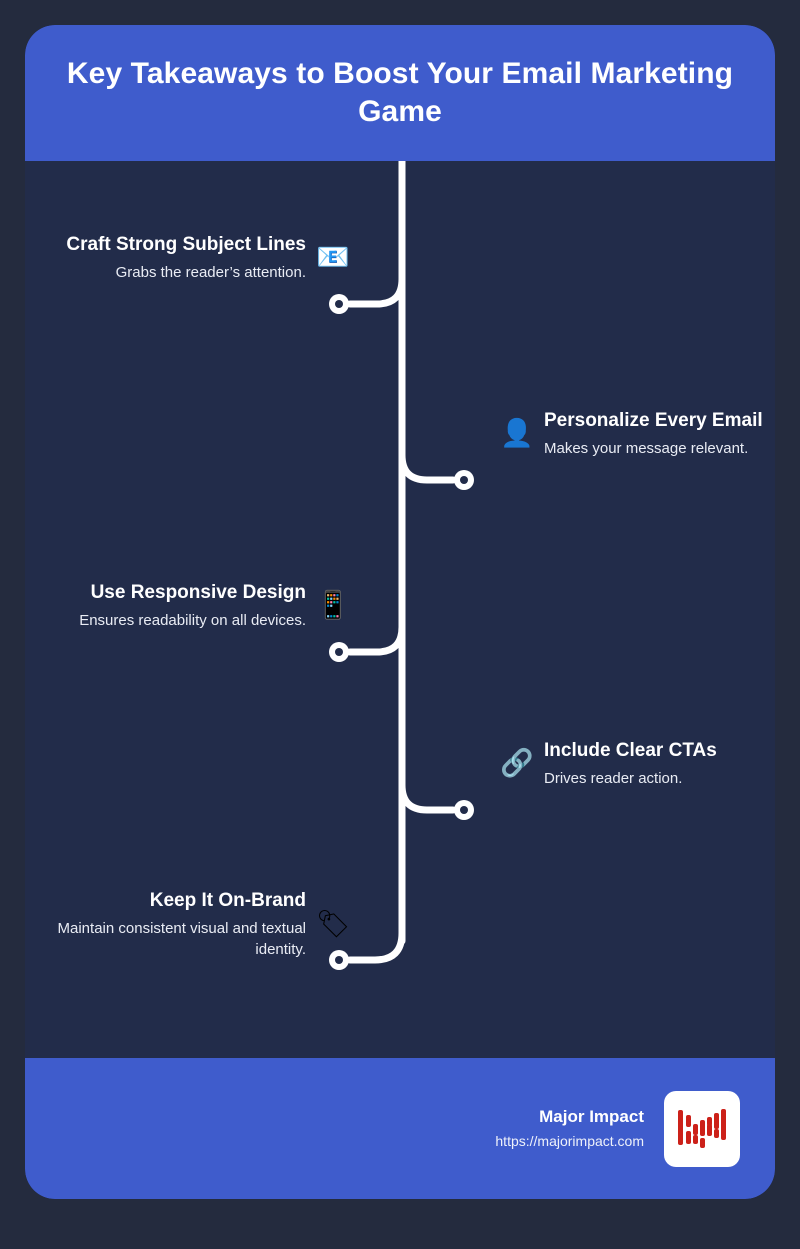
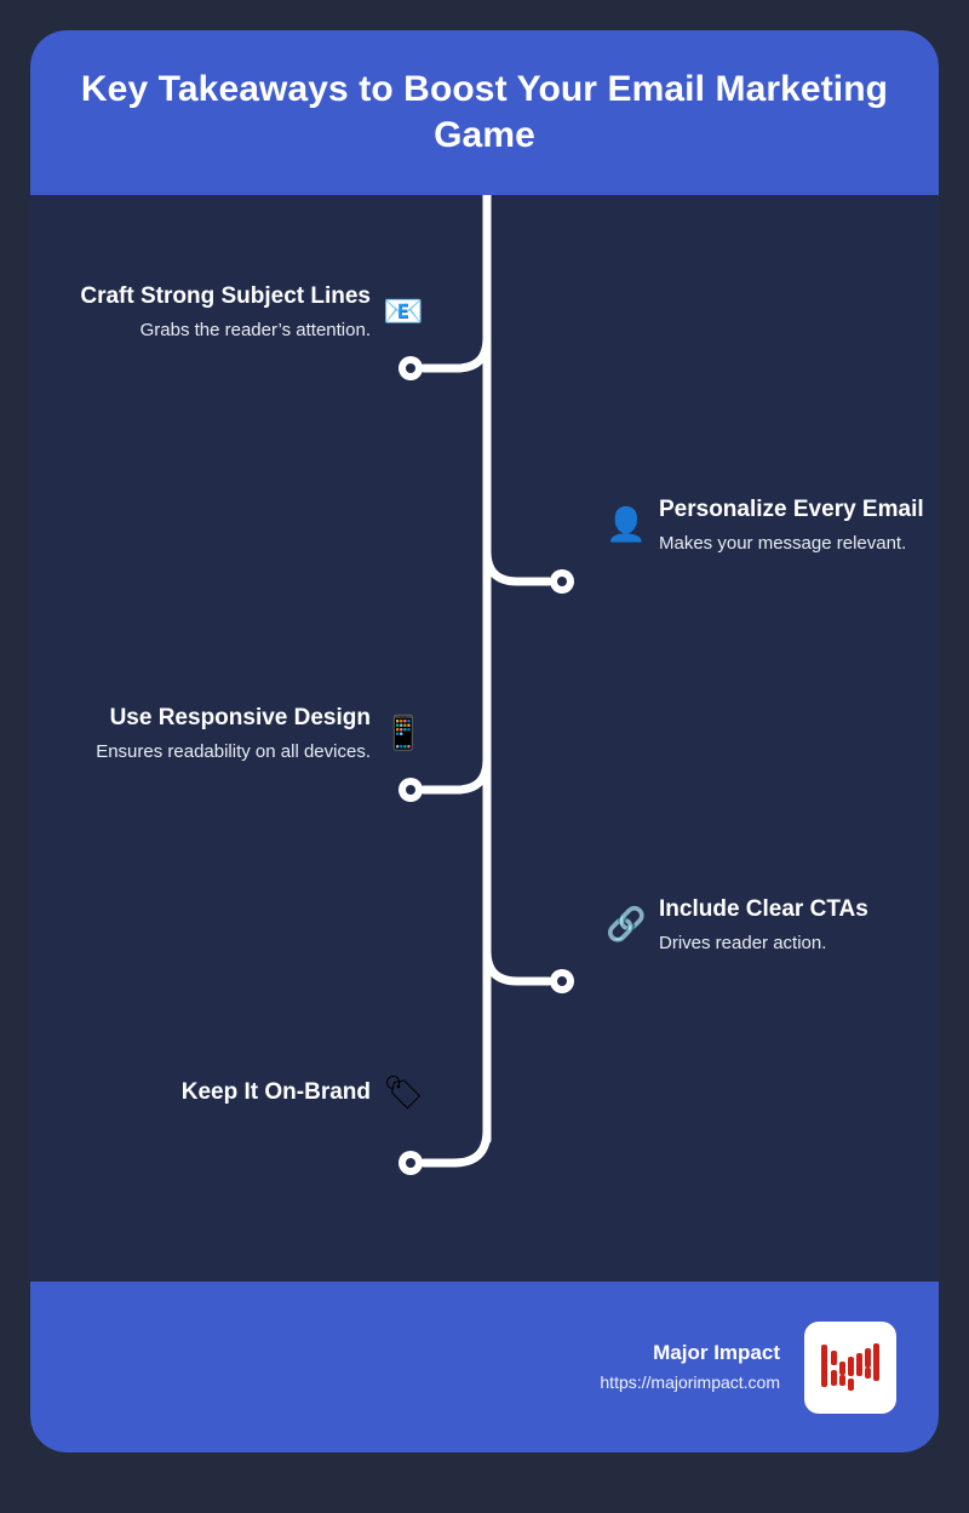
  Key Takeaways to Boost Your Email Marketing Game
  Craft Strong Subject Lines
  Grabs the reader’s attention.
  📧
  👤
  Personalize Every Email
  Makes your message relevant.
  Use Responsive Design
  Ensures readability on all devices.
  📱
  🔗
  Include Clear CTAs
  Drives reader action.
  Keep It On-Brand
- Maintain consistent visual and textual identity.
  🏷
  Major Impact
  https://majorimpact.com
